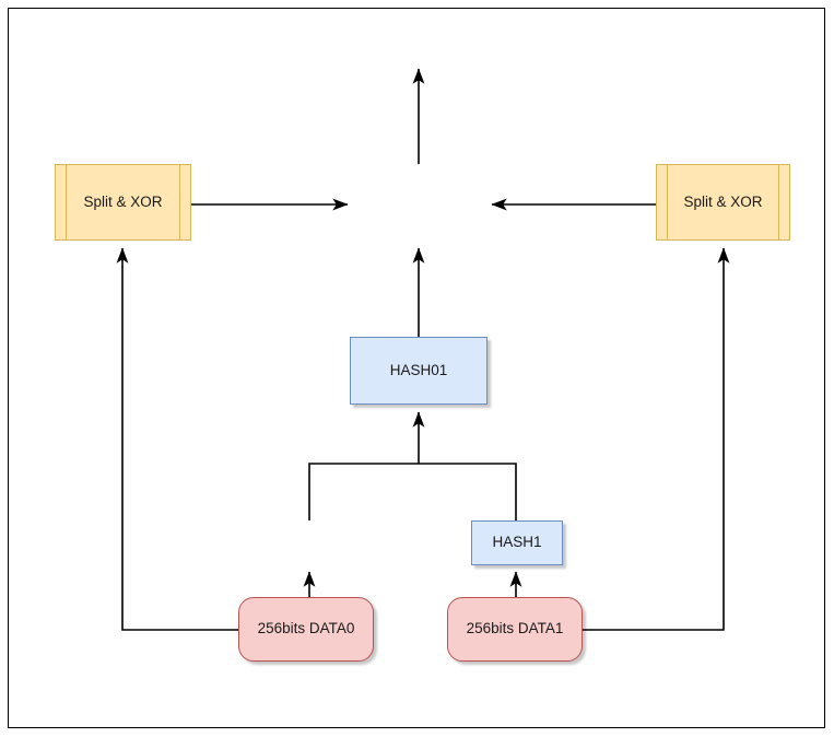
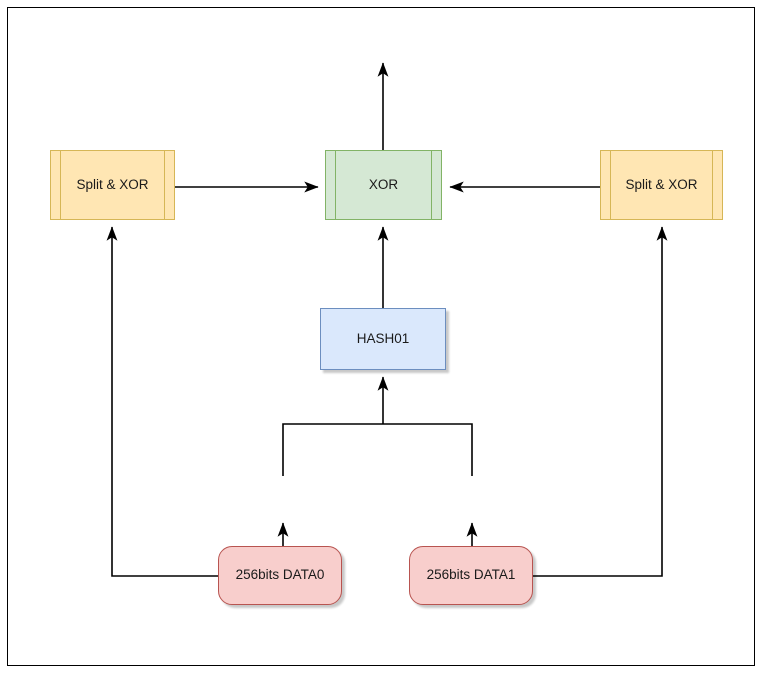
  Split & XOR
+ XOR
  Split & XOR
  HASH01
- HASH1
  256bits DATA0
  256bits DATA1
